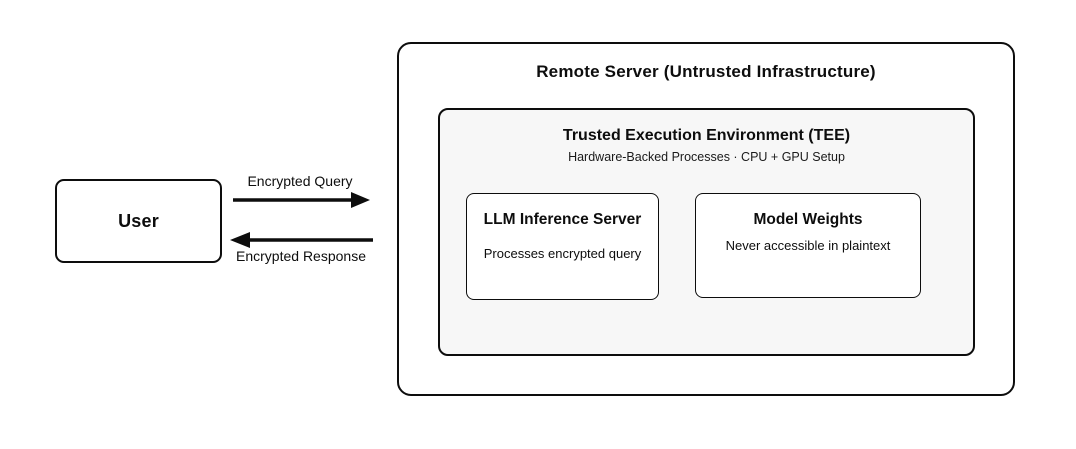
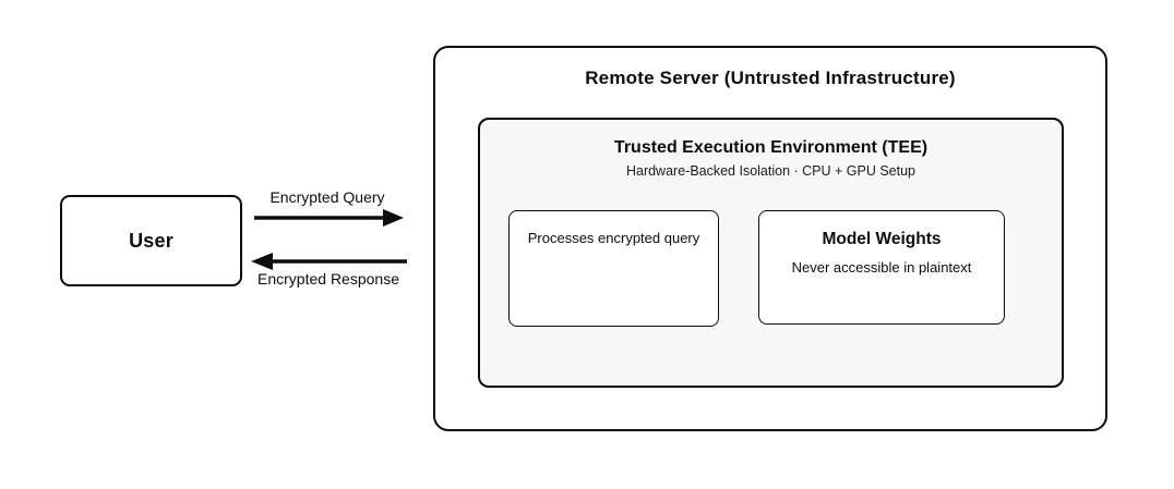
  User
  Encrypted Query
  Encrypted Response
  Remote Server (Untrusted Infrastructure)
  Trusted Execution Environment (TEE)
- Hardware-Backed Processes · CPU + GPU Setup
+ Hardware-Backed Isolation · CPU + GPU Setup
- LLM Inference Server
  Processes encrypted query
  Model Weights
  Never accessible in plaintext
